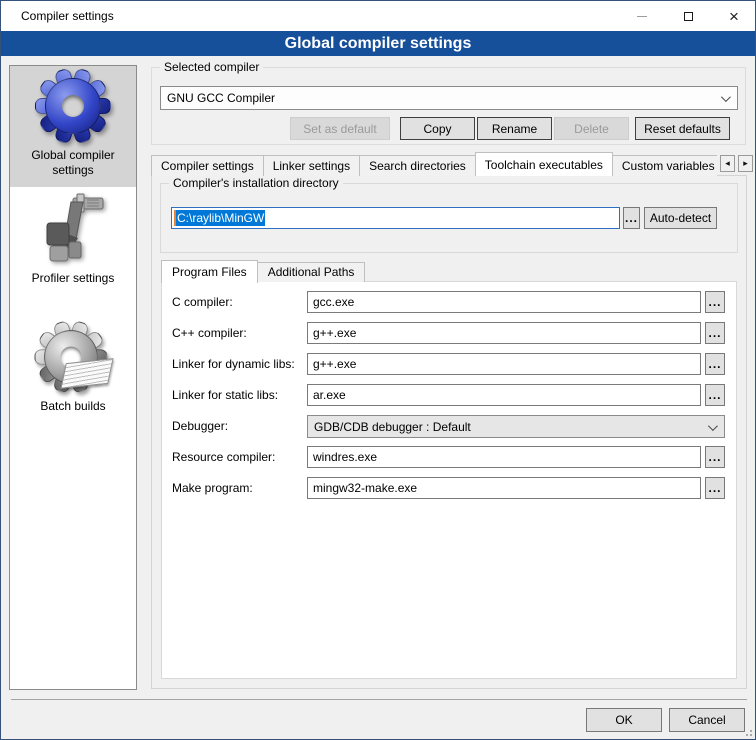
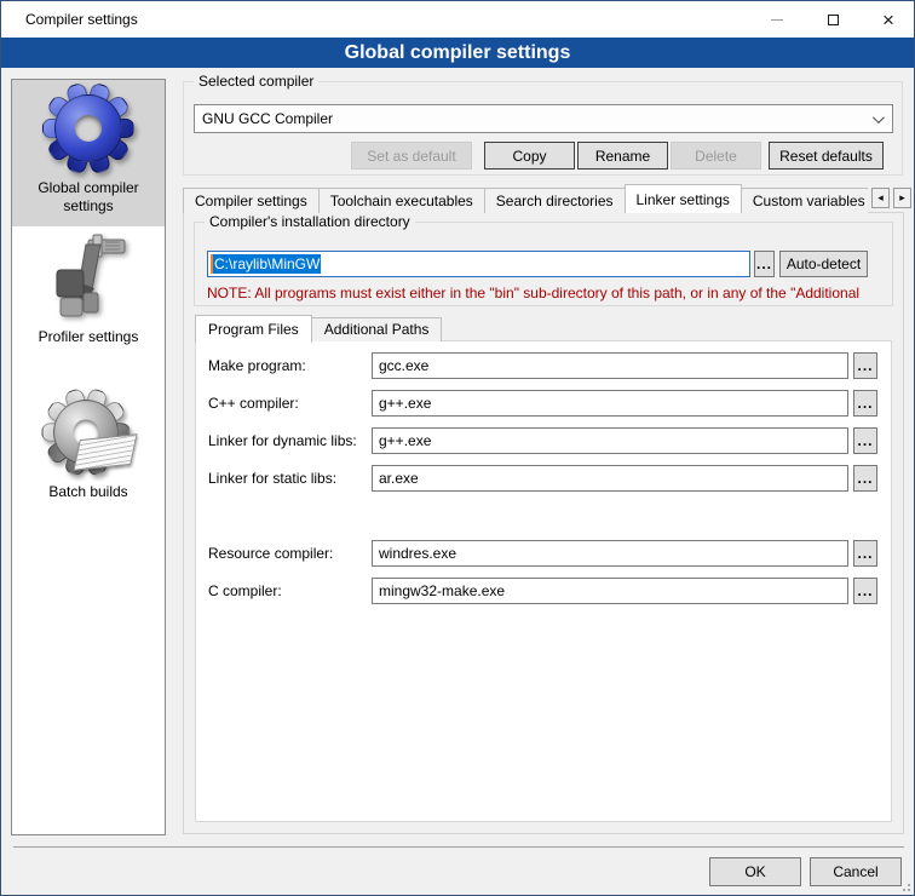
  Compiler settings
  ×
  Global compiler settings
  Global compiler settings
  Profiler settings
  Batch builds
  Selected compiler
  GNU GCC Compiler
  Set as default
  Copy
  Rename
  Delete
  Reset defaults
  Compiler settings
- Linker settings
+ Toolchain executables
  Search directories
- Toolchain executables
+ Linker settings
  Custom variables
  ◂
  ▸
  Compiler's installation directory
  C:\raylib\MinGW
  ...
  Auto-detect
+ NOTE: All programs must exist either in the "bin" sub-directory of this path, or in any of the "Additional
  Program Files
  Additional Paths
- C compiler:
+ Make program:
  gcc.exe
  ...
  C++ compiler:
  g++.exe
  ...
  Linker for dynamic libs:
  g++.exe
  ...
  Linker for static libs:
  ar.exe
  ...
- Debugger:
- GDB/CDB debugger : Default
  Resource compiler:
  windres.exe
  ...
- Make program:
+ C compiler:
  mingw32-make.exe
  ...
  OK
  Cancel
